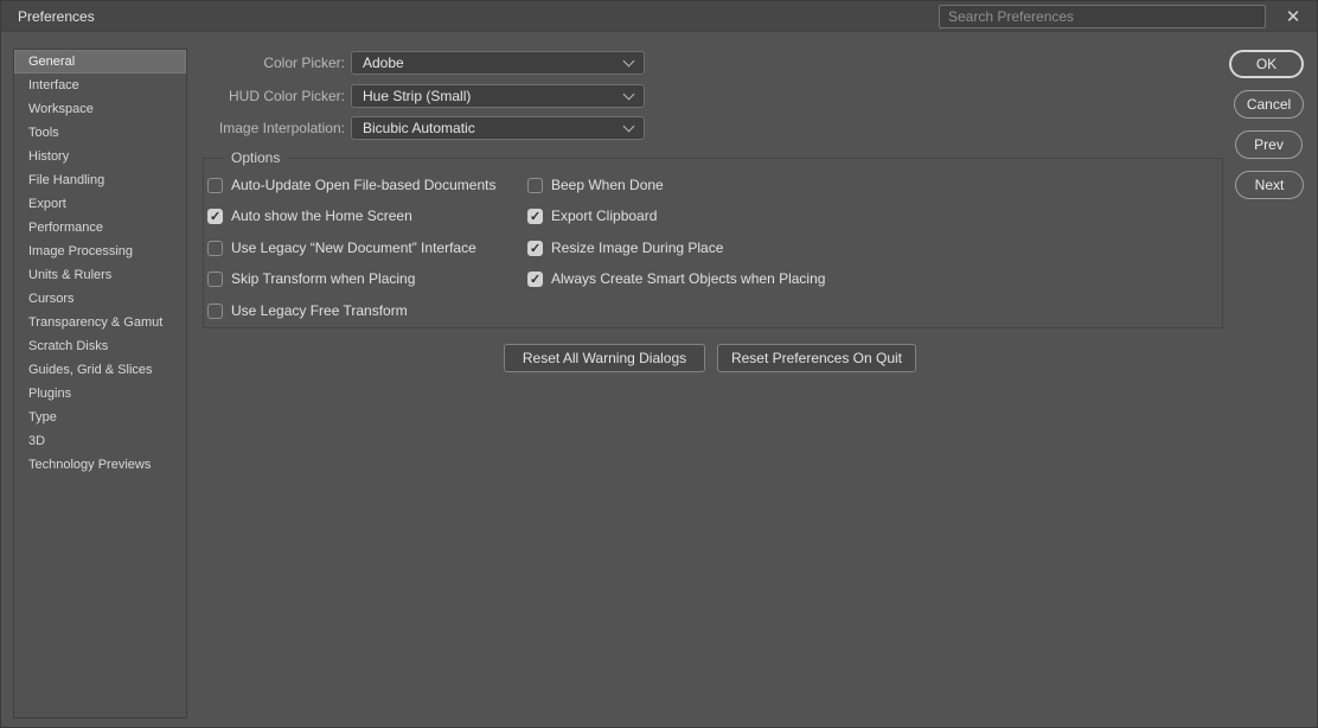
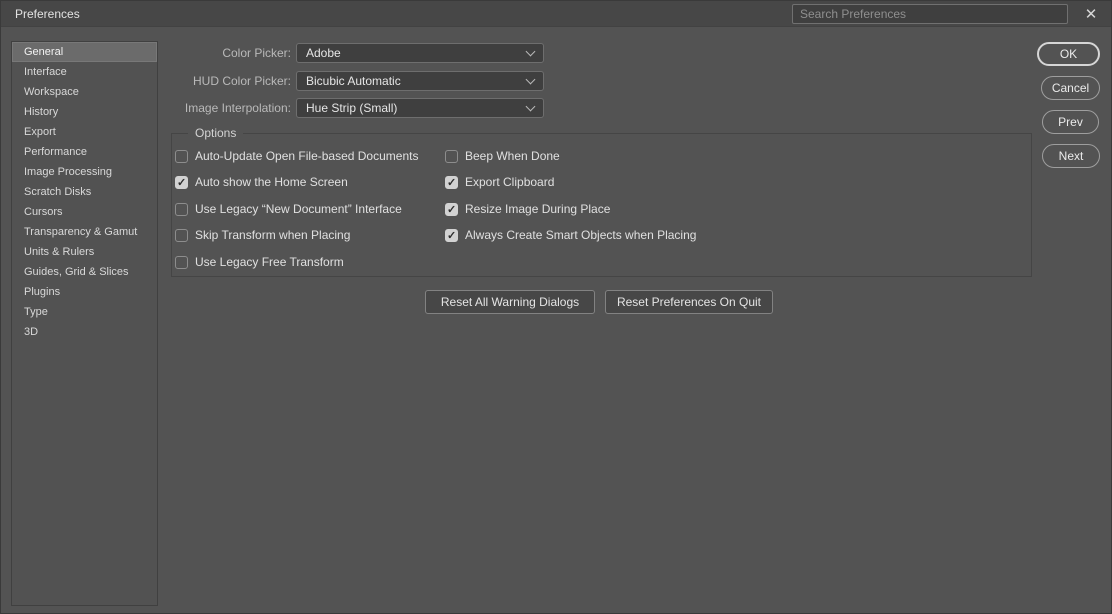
  Preferences
  Search Preferences
  ✕
  General
  Interface
  Workspace
- Tools
  History
- File Handling
  Export
  Performance
  Image Processing
- Units & Rulers
+ Scratch Disks
  Cursors
  Transparency & Gamut
- Scratch Disks
+ Units & Rulers
  Guides, Grid & Slices
  Plugins
  Type
  3D
- Technology Previews
  Color Picker:
  Adobe
  HUD Color Picker:
- Hue Strip (Small)
+ Bicubic Automatic
  Image Interpolation:
- Bicubic Automatic
+ Hue Strip (Small)
  Options
  Auto-Update Open File-based Documents
  Auto show the Home Screen
  Use Legacy “New Document” Interface
  Skip Transform when Placing
  Use Legacy Free Transform
  Beep When Done
  Export Clipboard
  Resize Image During Place
  Always Create Smart Objects when Placing
  Reset All Warning Dialogs
  Reset Preferences On Quit
  OK
  Cancel
  Prev
  Next
